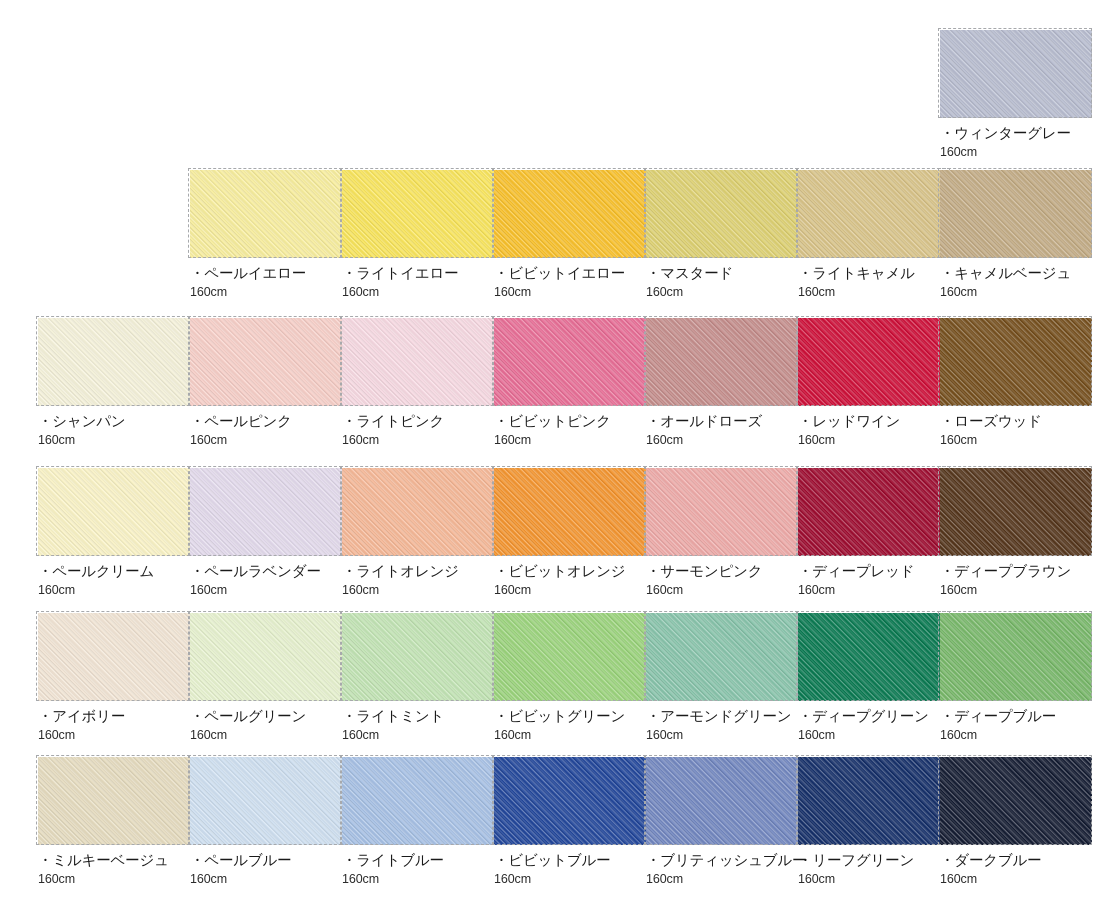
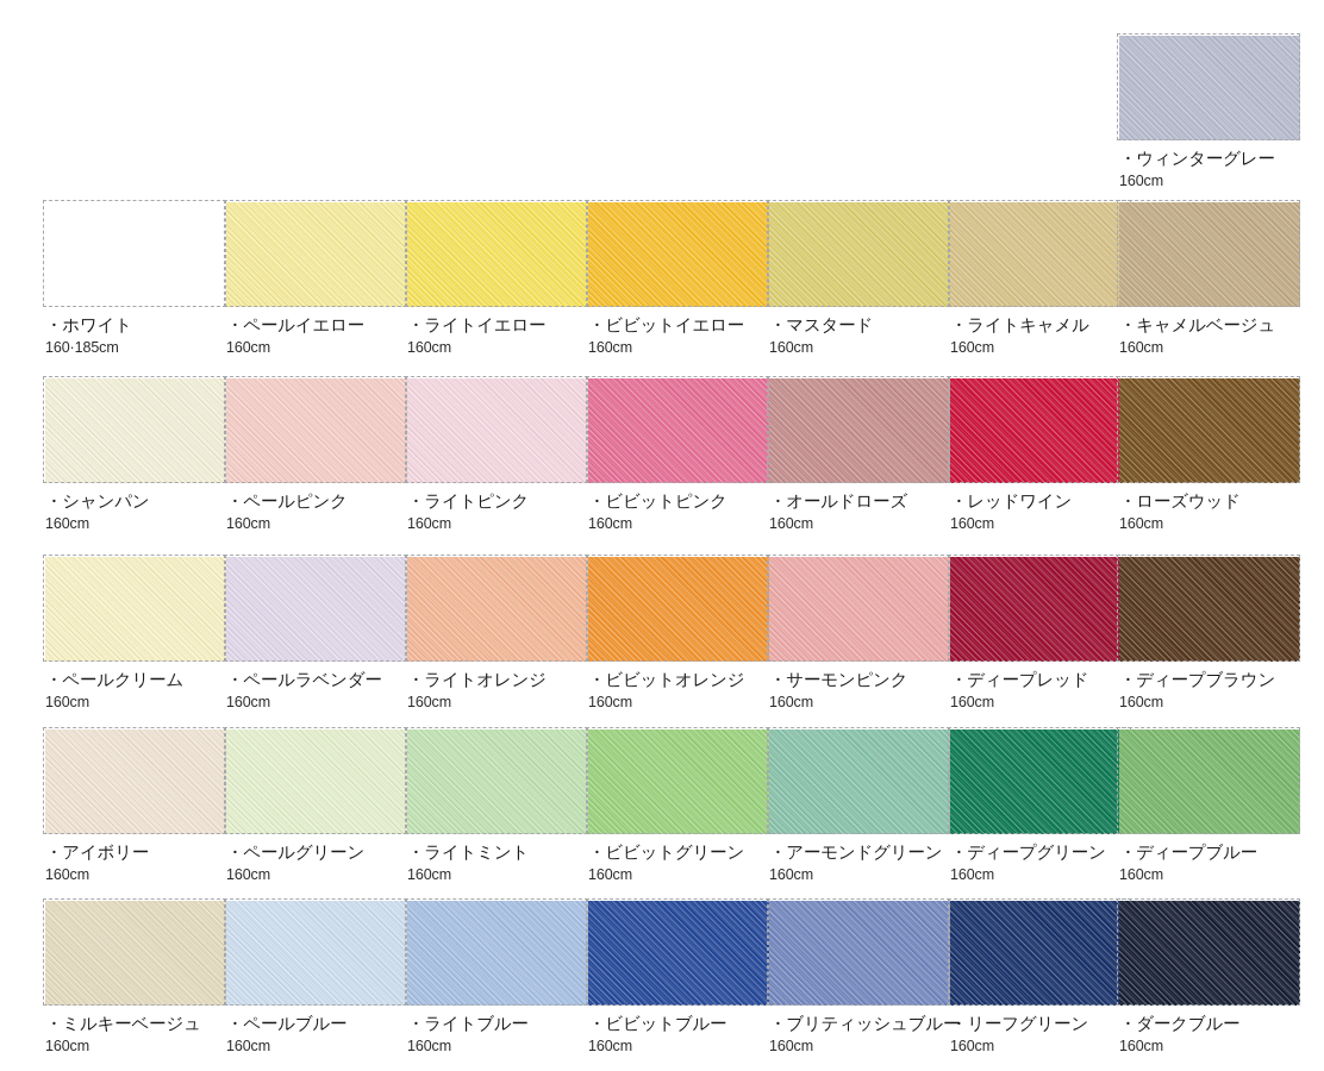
  ・ウィンターグレー
  160cm
+ ・ホワイト
+ 160·185cm
  ・ペールイエロー
  160cm
  ・ライトイエロー
  160cm
  ・ビビットイエロー
  160cm
  ・マスタード
  160cm
  ・ライトキャメル
  160cm
  ・キャメルベージュ
  160cm
  ・シャンパン
  160cm
  ・ペールピンク
  160cm
  ・ライトピンク
  160cm
  ・ビビットピンク
  160cm
  ・オールドローズ
  160cm
  ・レッドワイン
  160cm
  ・ローズウッド
  160cm
  ・ペールクリーム
  160cm
  ・ペールラベンダー
  160cm
  ・ライトオレンジ
  160cm
  ・ビビットオレンジ
  160cm
  ・サーモンピンク
  160cm
  ・ディープレッド
  160cm
  ・ディープブラウン
  160cm
  ・アイボリー
  160cm
  ・ペールグリーン
  160cm
  ・ライトミント
  160cm
  ・ビビットグリーン
  160cm
  ・アーモンドグリーン
  160cm
  ・ディープグリーン
  160cm
  ・ディープブルー
  160cm
  ・ミルキーベージュ
  160cm
  ・ペールブルー
  160cm
  ・ライトブルー
  160cm
  ・ビビットブルー
  160cm
  ・ブリティッシュブル
  160cm
  ・リーフグリーン
  160cm
  ・ダークブルー
  160cm
